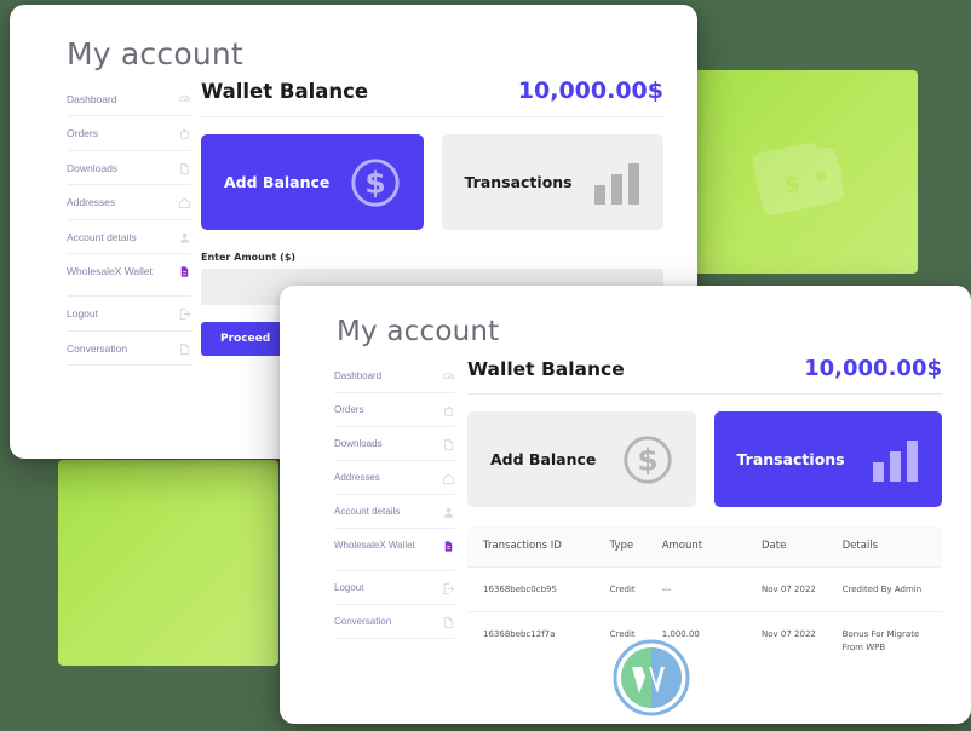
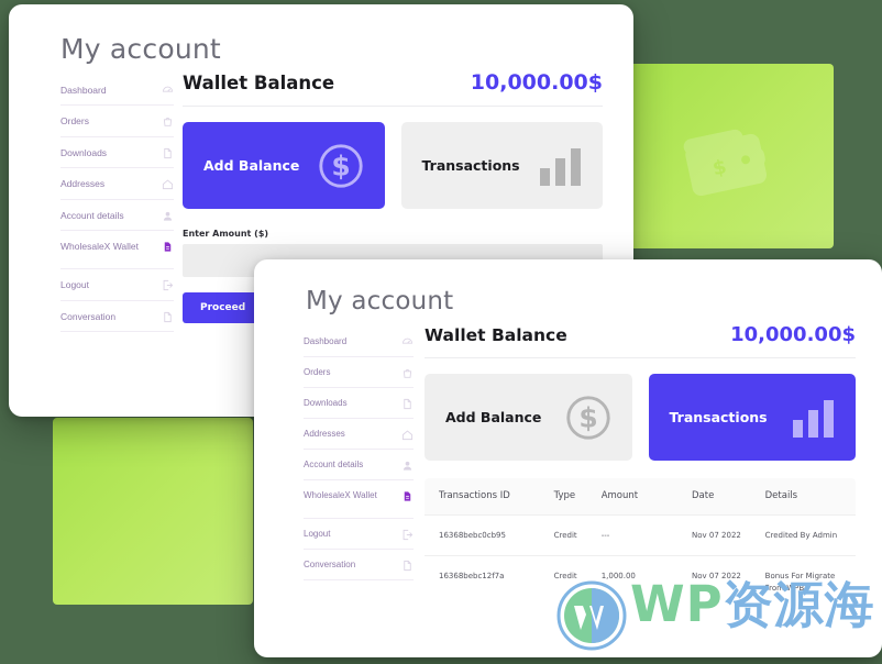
  My account
  Dashboard
  Orders
  Downloads
  Addresses
  Account details
  WholesaleX Wallet
  Logout
  Conversation
  Wallet Balance
  10,000.00$
  Add Balance
  $
  Transactions
  Enter Amount ($)
  Proceed
  My account
  Dashboard
  Orders
  Downloads
  Addresses
  Account details
  WholesaleX Wallet
  Logout
  Conversation
  Wallet Balance
  10,000.00$
  Add Balance
  $
  Transactions
  Transactions ID	Type	Amount	Date	Details
  16368bebc0cb95	Credit	---	Nov 07 2022	Credited By Admin
  16368bebc12f7a	Credit	1,000.00	Nov 07 2022	Bonus For Migrate From WPB
+ WP资源海
